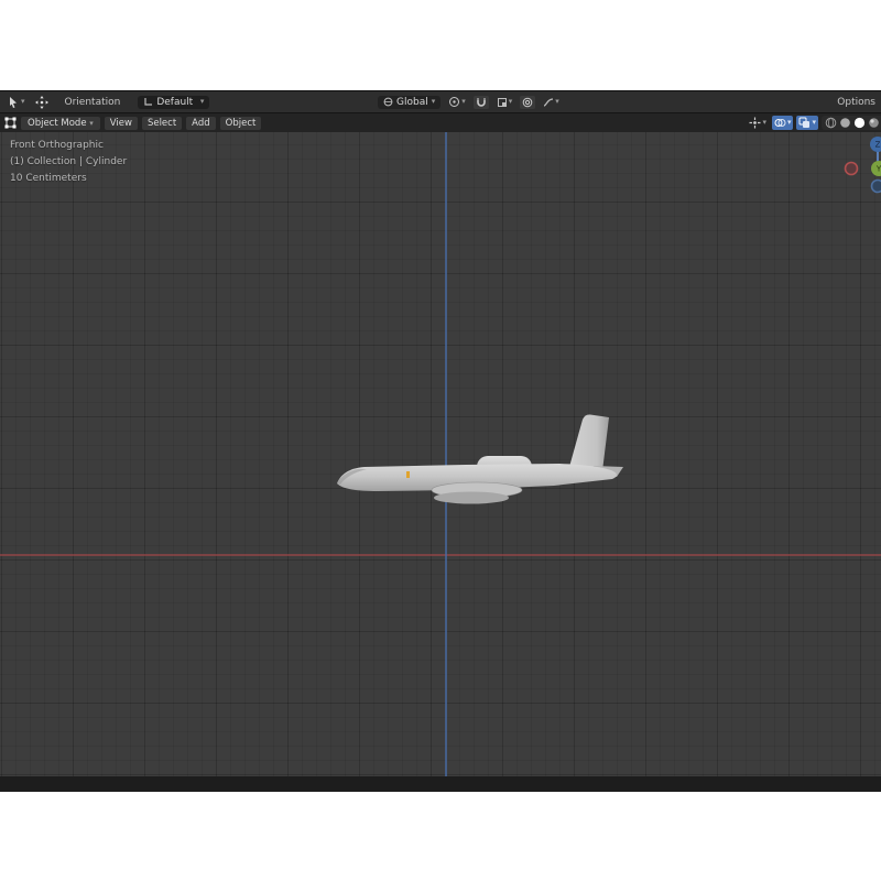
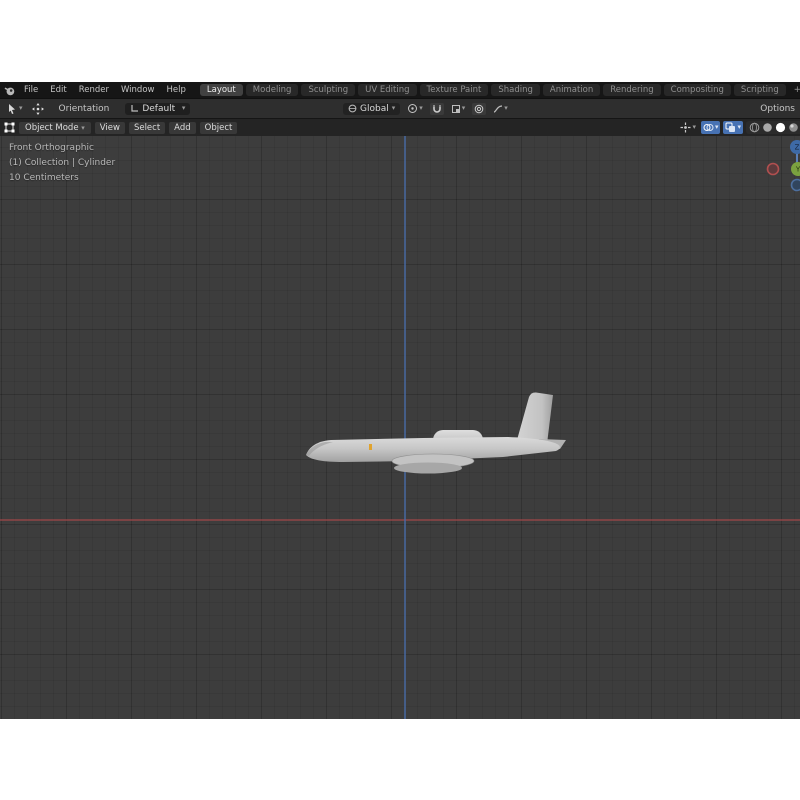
+ File
+ Edit
+ Render
+ Window
+ Help
+ Layout
+ Modeling
+ Sculpting
+ UV Editing
+ Texture Paint
+ Shading
+ Animation
+ Rendering
+ Compositing
+ Scripting
+ +
  ▾
  Orientation
  Default
  ▾
  Global
  ▾
  ▾
  ▾
  ▾
  Options
  Object Mode ▾
  View
  Select
  Add
  Object
  ▾
  ▾
  ▾
  Front Orthographic
  (1) Collection | Cylinder
  10 Centimeters
  Z
  Y
